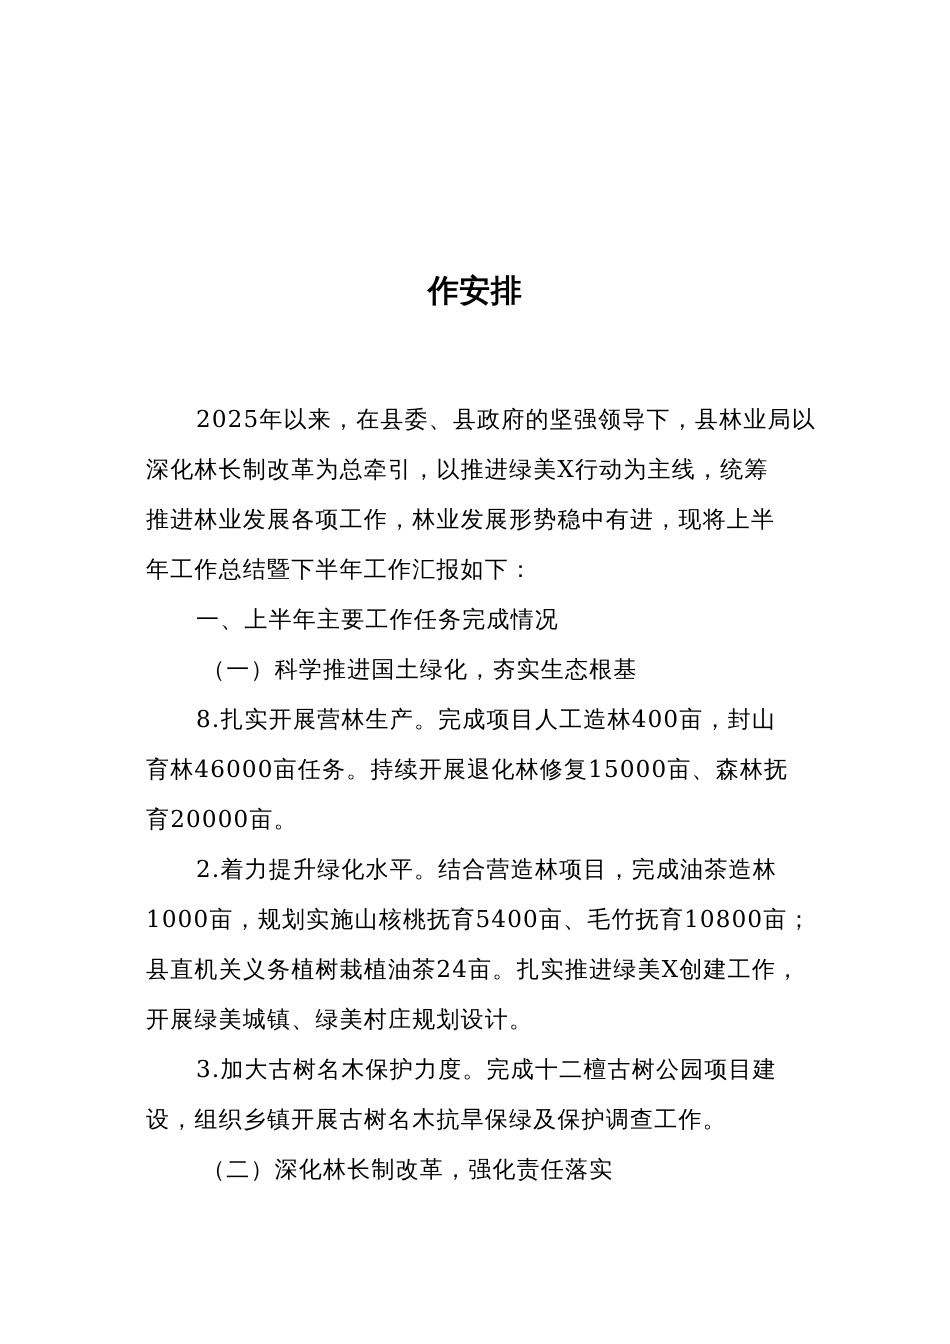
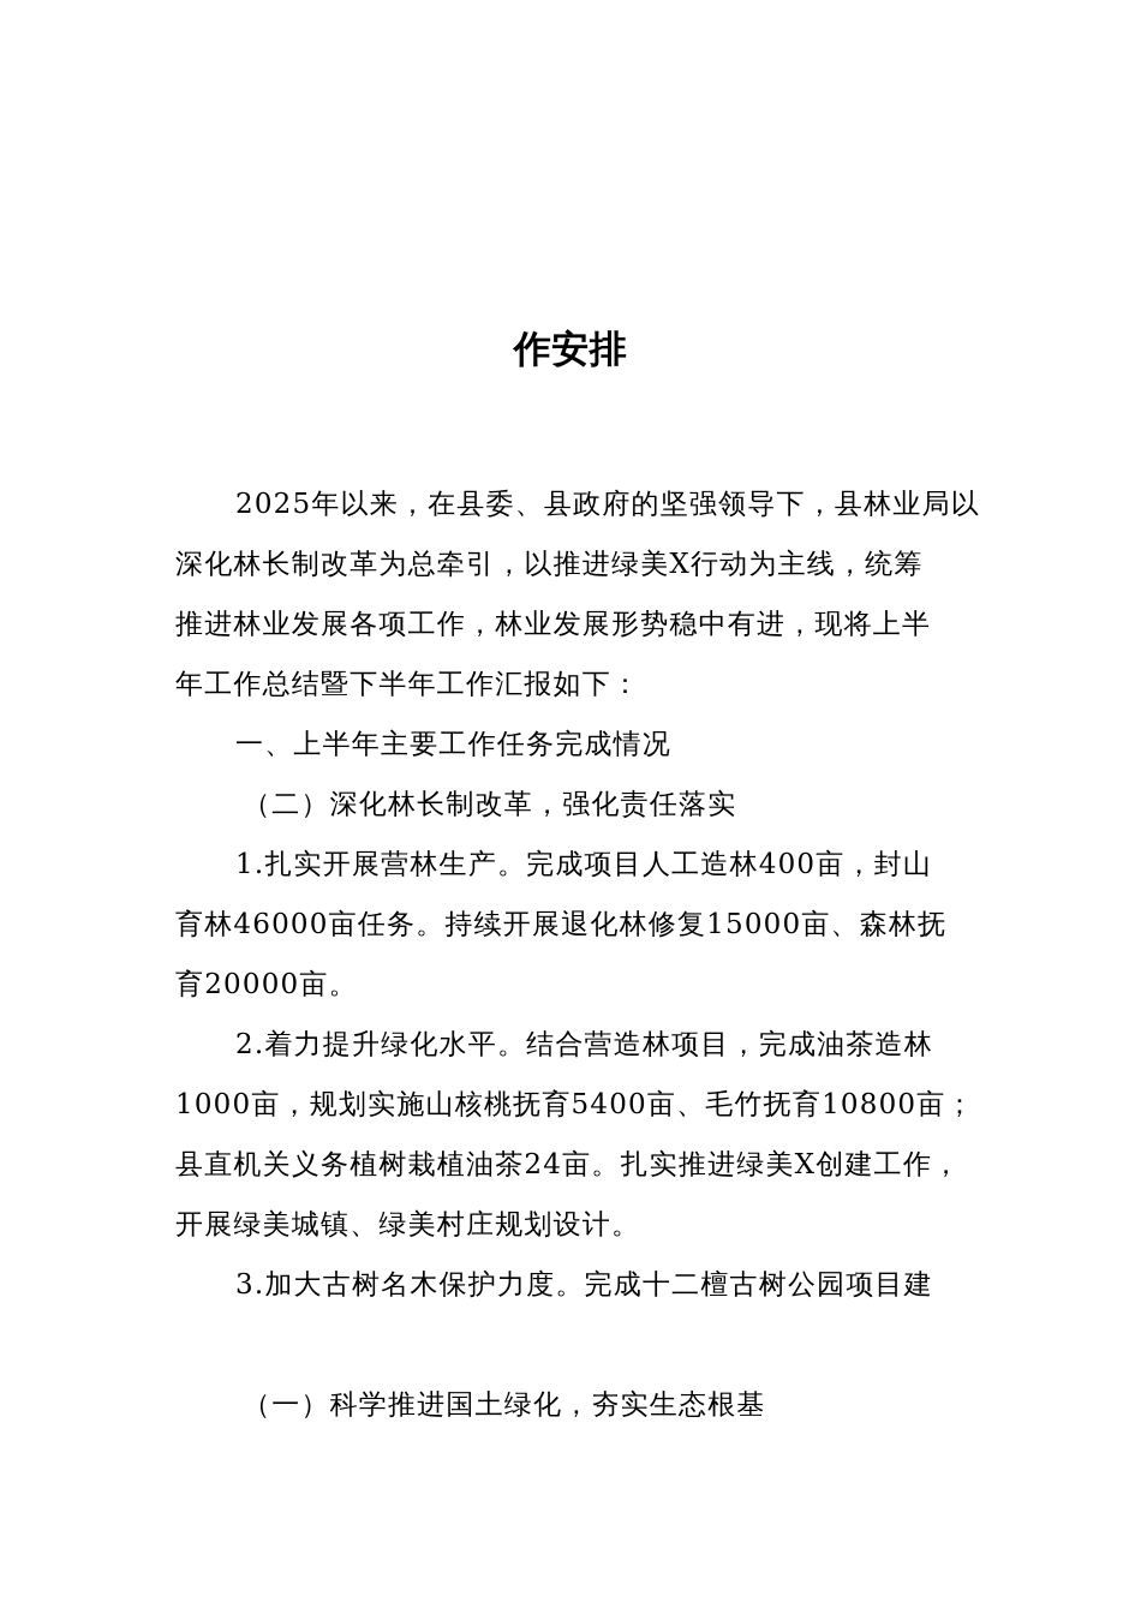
  作安排
  2025年以来，在县委、县政府的坚强领导下，县林业局以
  深化林长制改革为总牵引，以推进绿美X行动为主线，统筹
  推进林业发展各项工作，林业发展形势稳中有进，现将上半
  年工作总结暨下半年工作汇报如下：
  一、上半年主要工作任务完成情况
- （一）科学推进国土绿化，夯实生态根基
+ （二）深化林长制改革，强化责任落实
- 8.扎实开展营林生产。完成项目人工造林400亩，封山
+ 1.扎实开展营林生产。完成项目人工造林400亩，封山
  育林46000亩任务。持续开展退化林修复15000亩、森林抚
  育20000亩。
  2.着力提升绿化水平。结合营造林项目，完成油茶造林
  1000亩，规划实施山核桃抚育5400亩、毛竹抚育10800亩；
  县直机关义务植树栽植油茶24亩。扎实推进绿美X创建工作，
  开展绿美城镇、绿美村庄规划设计。
  3.加大古树名木保护力度。完成十二檀古树公园项目建
- 设，组织乡镇开展古树名木抗旱保绿及保护调查工作。
- （二）深化林长制改革，强化责任落实
+ （一）科学推进国土绿化，夯实生态根基
